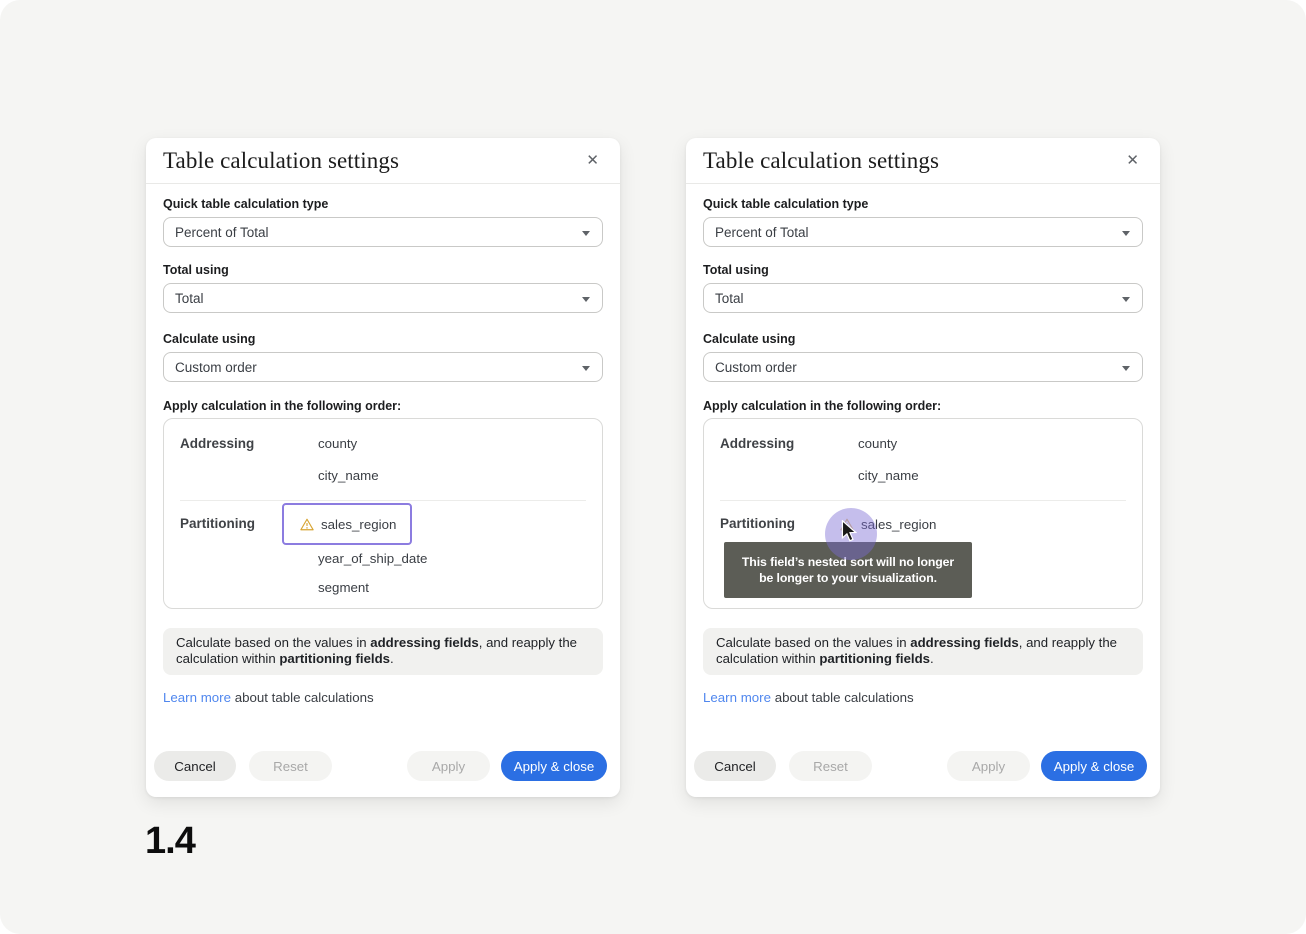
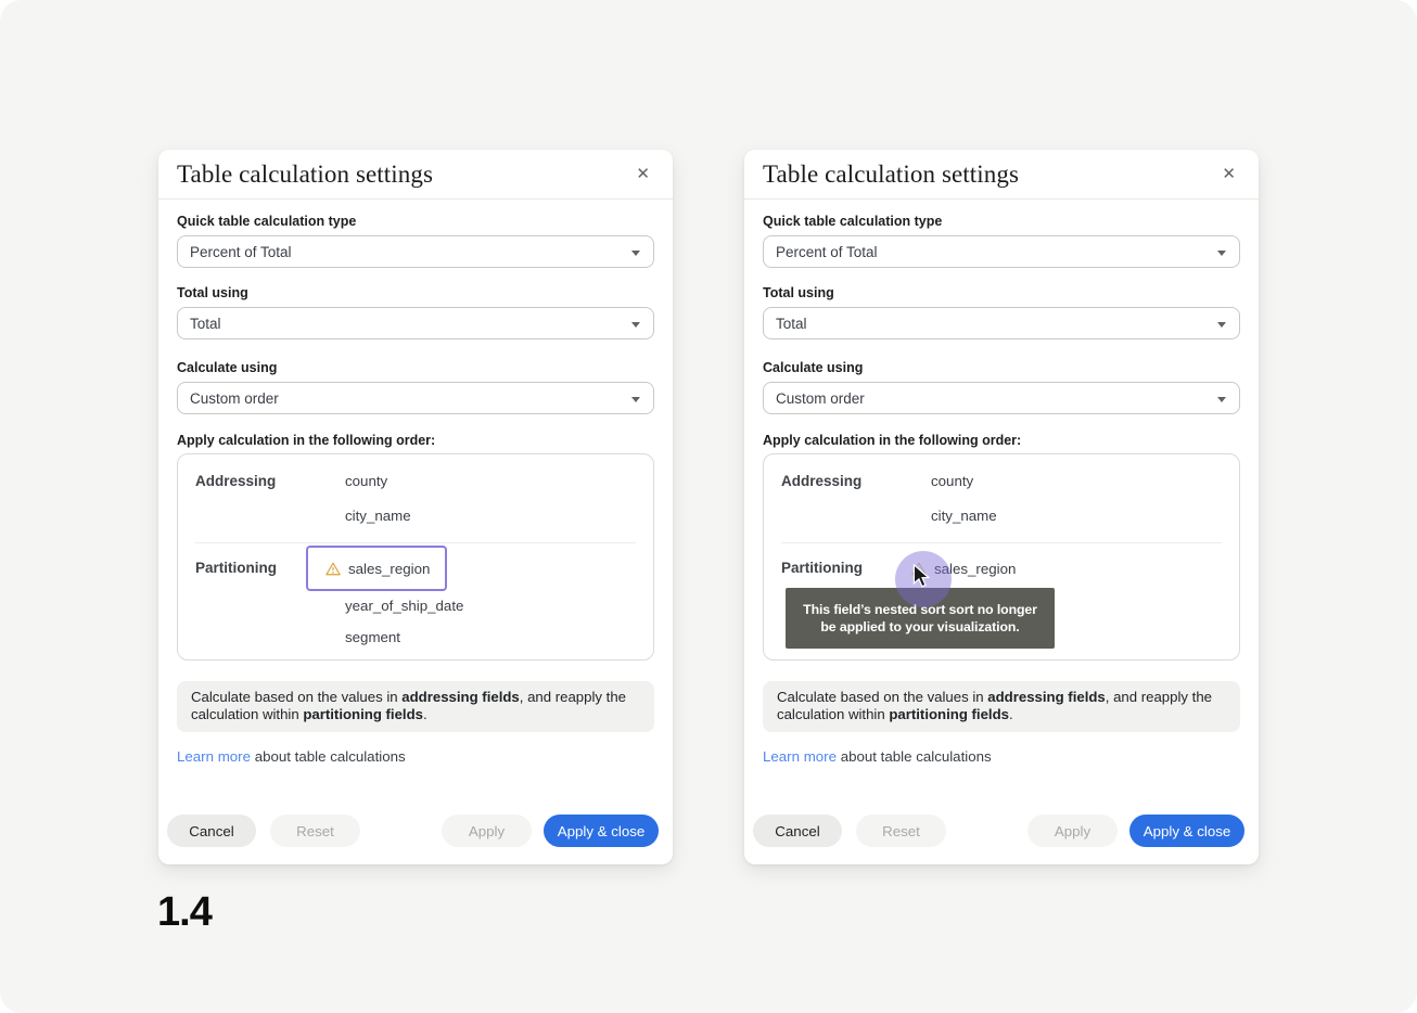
  Table calculation settings
  ✕
  Quick table calculation type
  Percent of Total
  Total using
  Total
  Calculate using
  Custom order
  Apply calculation in the following order:
  Addressing
  county
  city_name
  Partitioning
  sales_region
  year_of_ship_date
  segment
  Calculate based on the values in addressing fields, and reapply the calculation within partitioning fields.
  Learn more about table calculations
  Cancel
  Reset
  Apply
  Apply & close
  Table calculation settings
  ✕
  Quick table calculation type
  Percent of Total
  Total using
  Total
  Calculate using
  Custom order
  Apply calculation in the following order:
  Addressing
  county
  city_name
  Partitioning
  sales_region
  Calculate based on the values in addressing fields, and reapply the calculation within partitioning fields.
  Learn more about table calculations
  Cancel
  Reset
  Apply
  Apply & close
- This field’s nested sort will no longer
+ This field’s nested sort sort no longer
- be longer to your visualization.
+ be applied to your visualization.
  1.4
